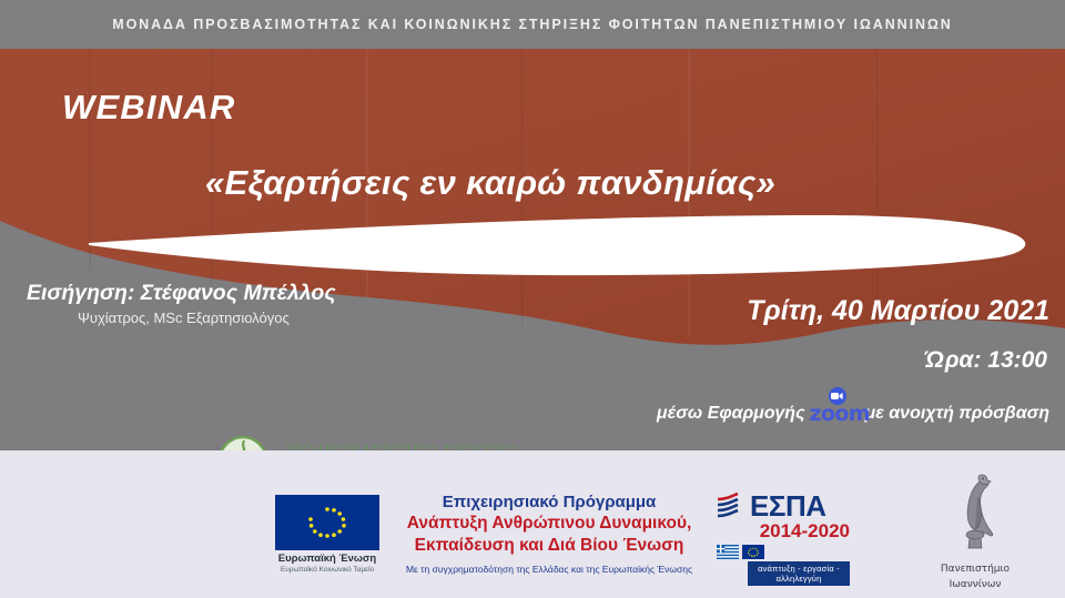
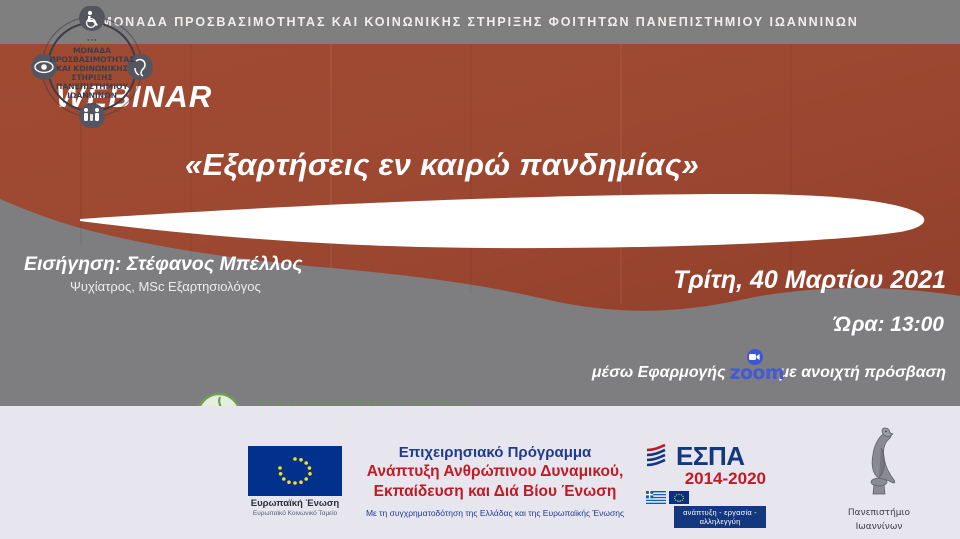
  ΜΟΝΑΔΑ ΠΡΟΣΒΑΣΙΜΟΤΗΤΑΣ ΚΑΙ ΚΟΙΝΩΝΙΚΗΣ ΣΤΗΡΙΞΗΣ ΦΟΙΤΗΤΩΝ ΠΑΝΕΠΙΣΤΗΜΙΟΥ ΙΩΑΝΝΙΝΩΝ
  WEBINAR
  «Εξαρτήσεις εν καιρώ πανδημίας»
  Εισήγηση: Στέφανος Μπέλλος
  Ψυχίατρος, MSc Εξαρτησιολόγος
  Τρίτη, 40 Μαρτίου 2021
  Ώρα: 13:00
  μέσω Εφαρμογής
  zoom
  με ανοιχτή πρόσβαση
+ ΜΟΝΑΔΑ
+ ΠΡΟΣΒΑΣΙΜΟΤΗΤΑΣ
+ ΚΑΙ ΚΟΙΝΩΝΙΚΗΣ
+ ΣΤΗΡΙΞΗΣ
+ ΠΑΝΕΠΙΣΤΗΜΙΟΥ
+ ΙΩΑΝΝΙΝΩΝ
  Ευρωπαϊκή Ένωση
  Επιχειρησιακό Πρόγραμμα
  Ανάπτυξη Ανθρώπινου Δυναμικού,
  Εκπαίδευση και Διά Βίου Ένωση
  Με τη συγχρηματοδότηση της Ελλάδας και της Ευρωπαϊκής Ένωσης
  ΕΣΠΑ
  2014-2020
  ανάπτυξη - εργασία - αλληλεγγύη
  Πανεπιστήμιο
  Ιωαννίνων
